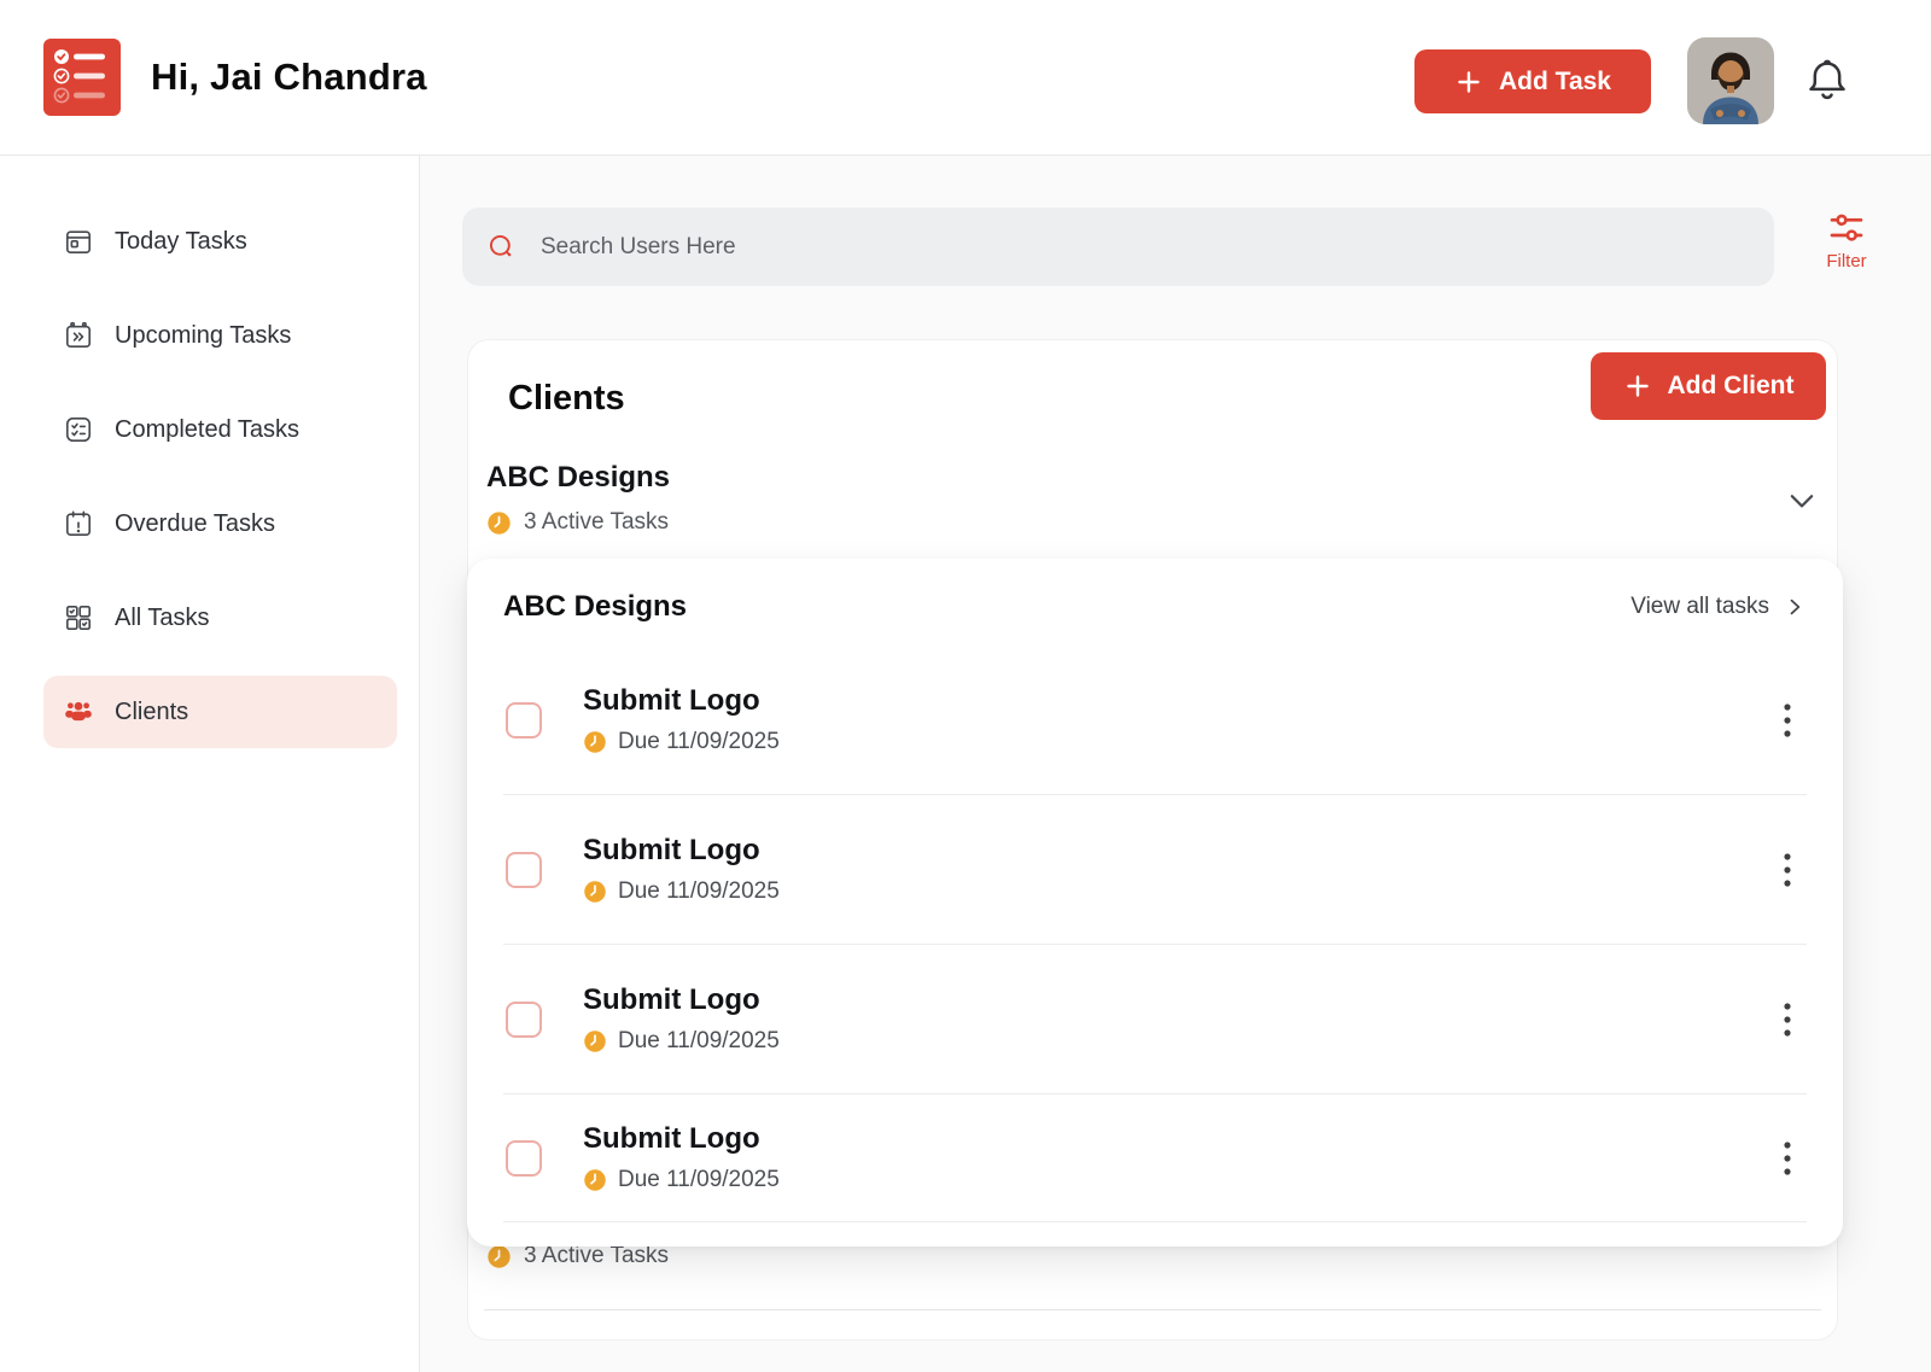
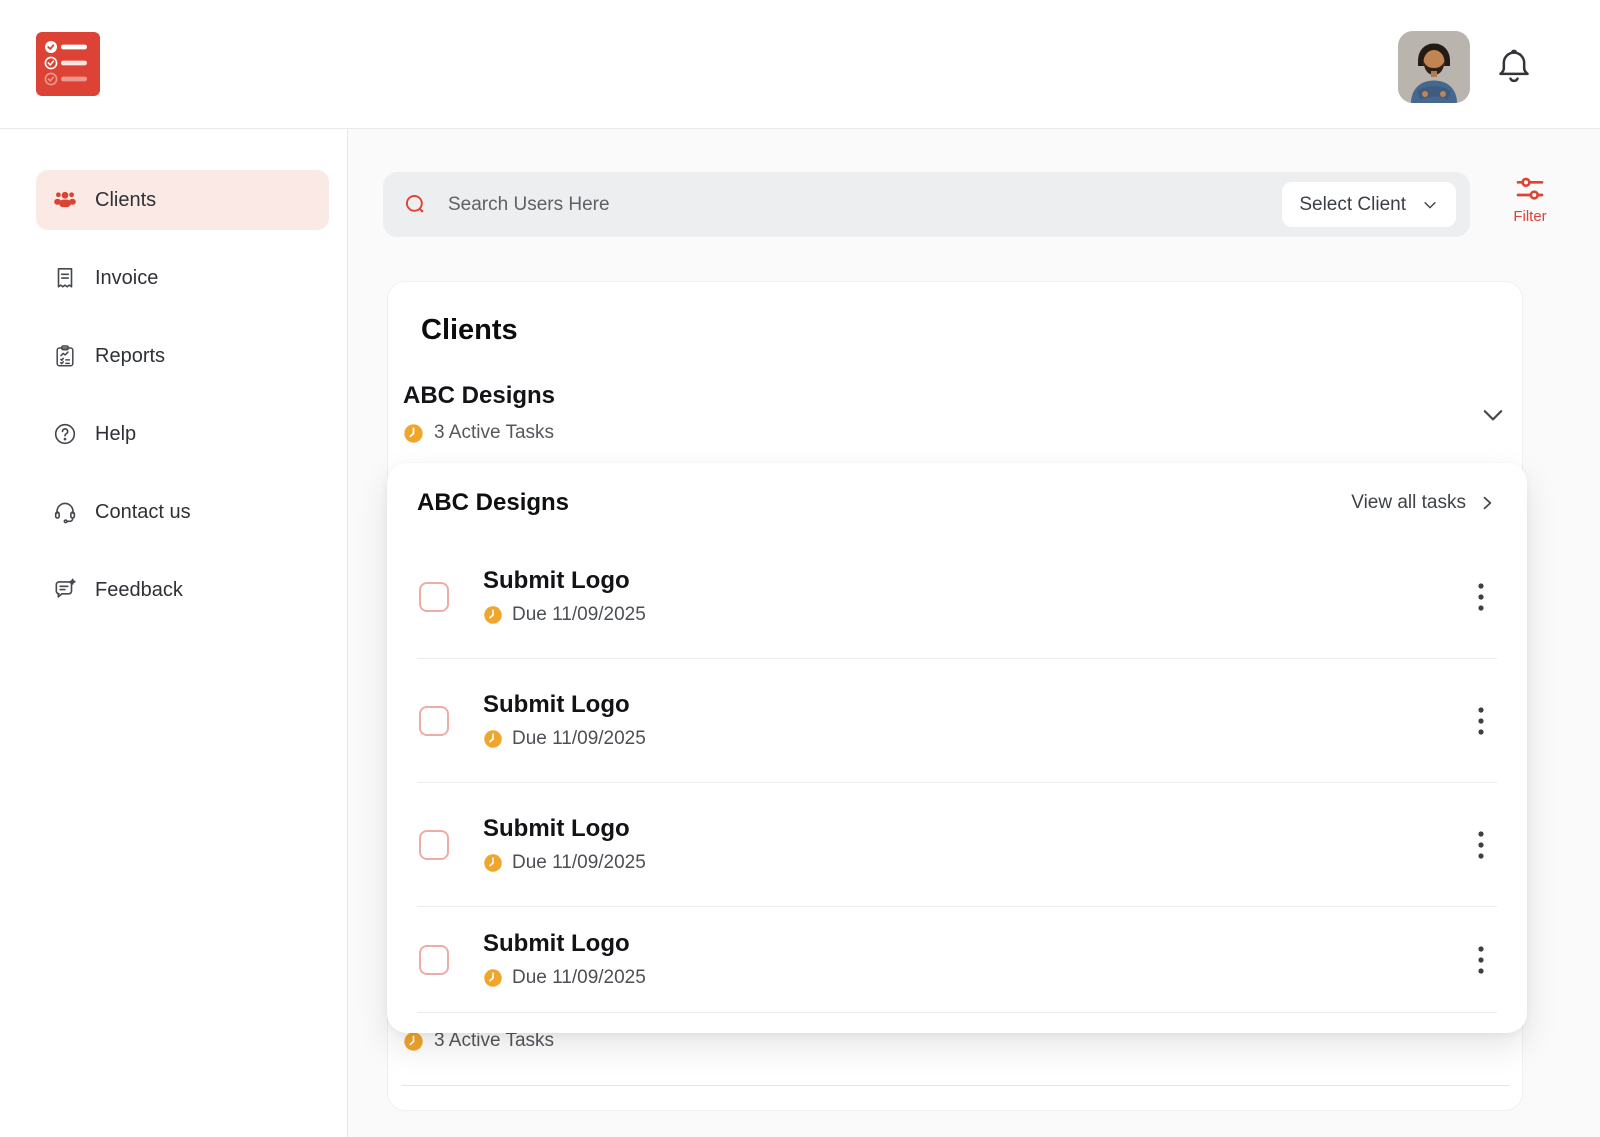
- Hi, Jai Chandra
- Add Task
- Today Tasks
- Upcoming Tasks
- Completed Tasks
- Overdue Tasks
- All Tasks
  Clients
+ Invoice
+ Reports
+ Help
+ Contact us
+ Feedback
  Search Users Here
+ Select Client
  Filter
  Clients
- Add Client
  ABC Designs
  3 Active Tasks
  3 Active Tasks
  ABC Designs
  View all tasks
  Submit Logo
  Due 11/09/2025
  Submit Logo
  Due 11/09/2025
  Submit Logo
  Due 11/09/2025
  Submit Logo
  Due 11/09/2025
